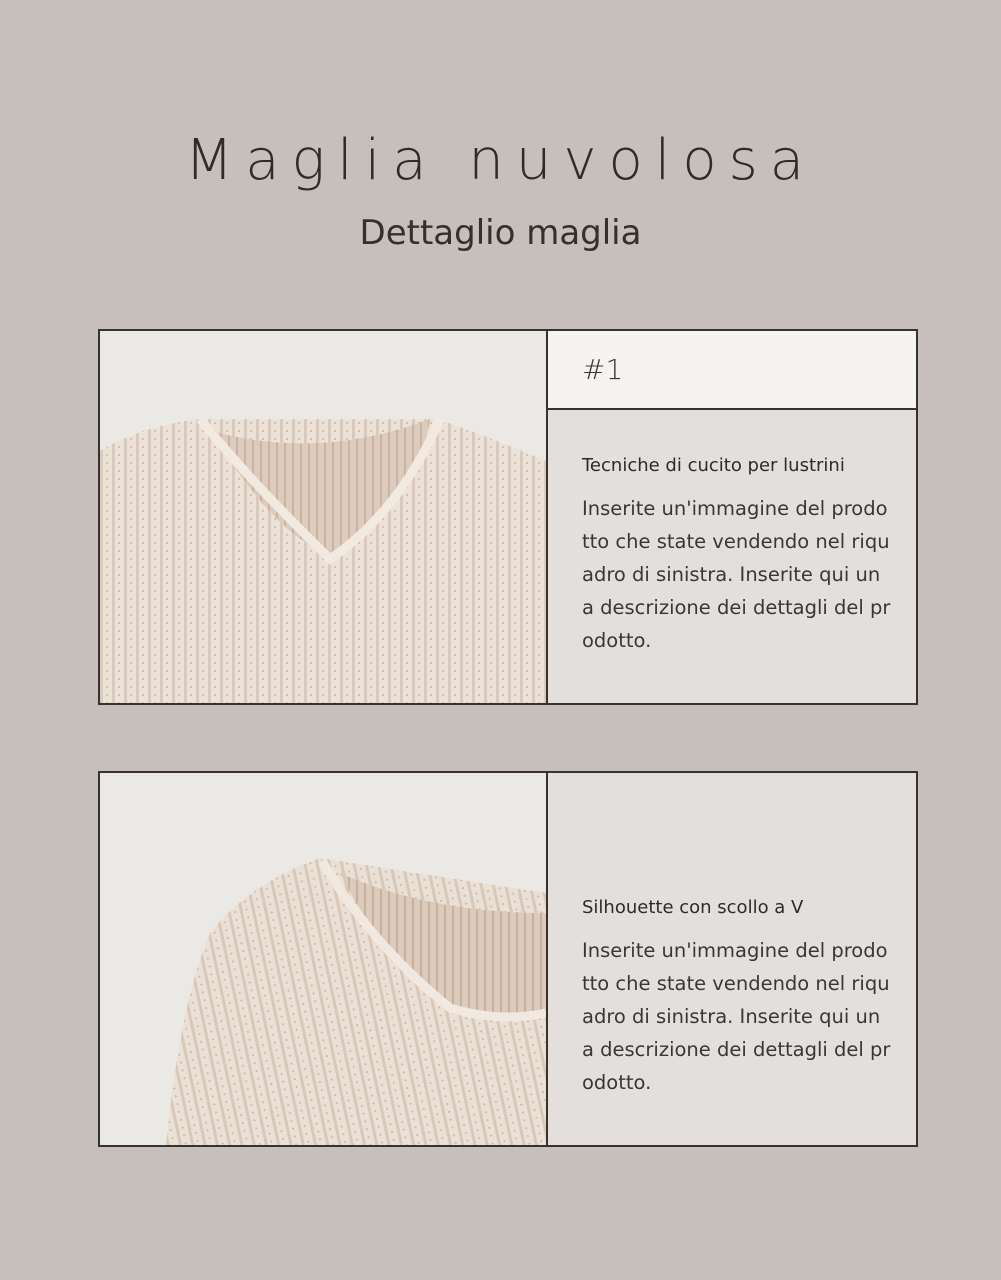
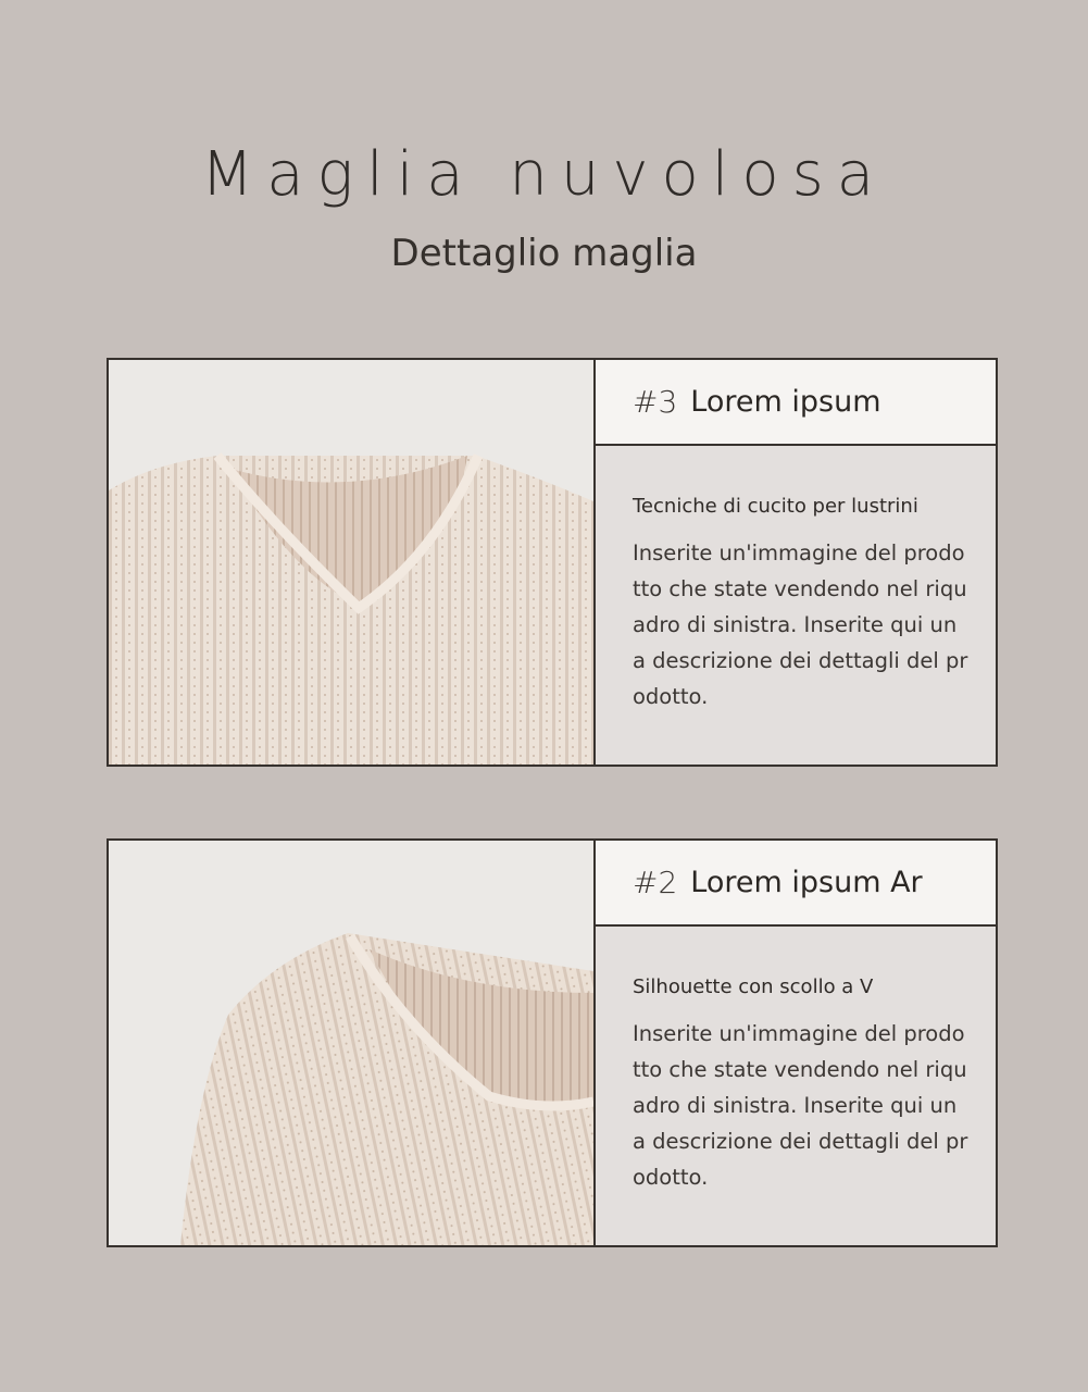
  Maglia nuvolosa
  Dettaglio maglia
- #1
+ #3
+ Lorem ipsum
  Tecniche di cucito per lustrini
  Inserite un'immagine del prodotto che state vendendo nel riquadro di sinistra. Inserite qui una descrizione dei dettagli del prodotto.
+ #2
+ Lorem ipsum Ar
  Silhouette con scollo a V
  Inserite un'immagine del prodotto che state vendendo nel riquadro di sinistra. Inserite qui una descrizione dei dettagli del prodotto.
